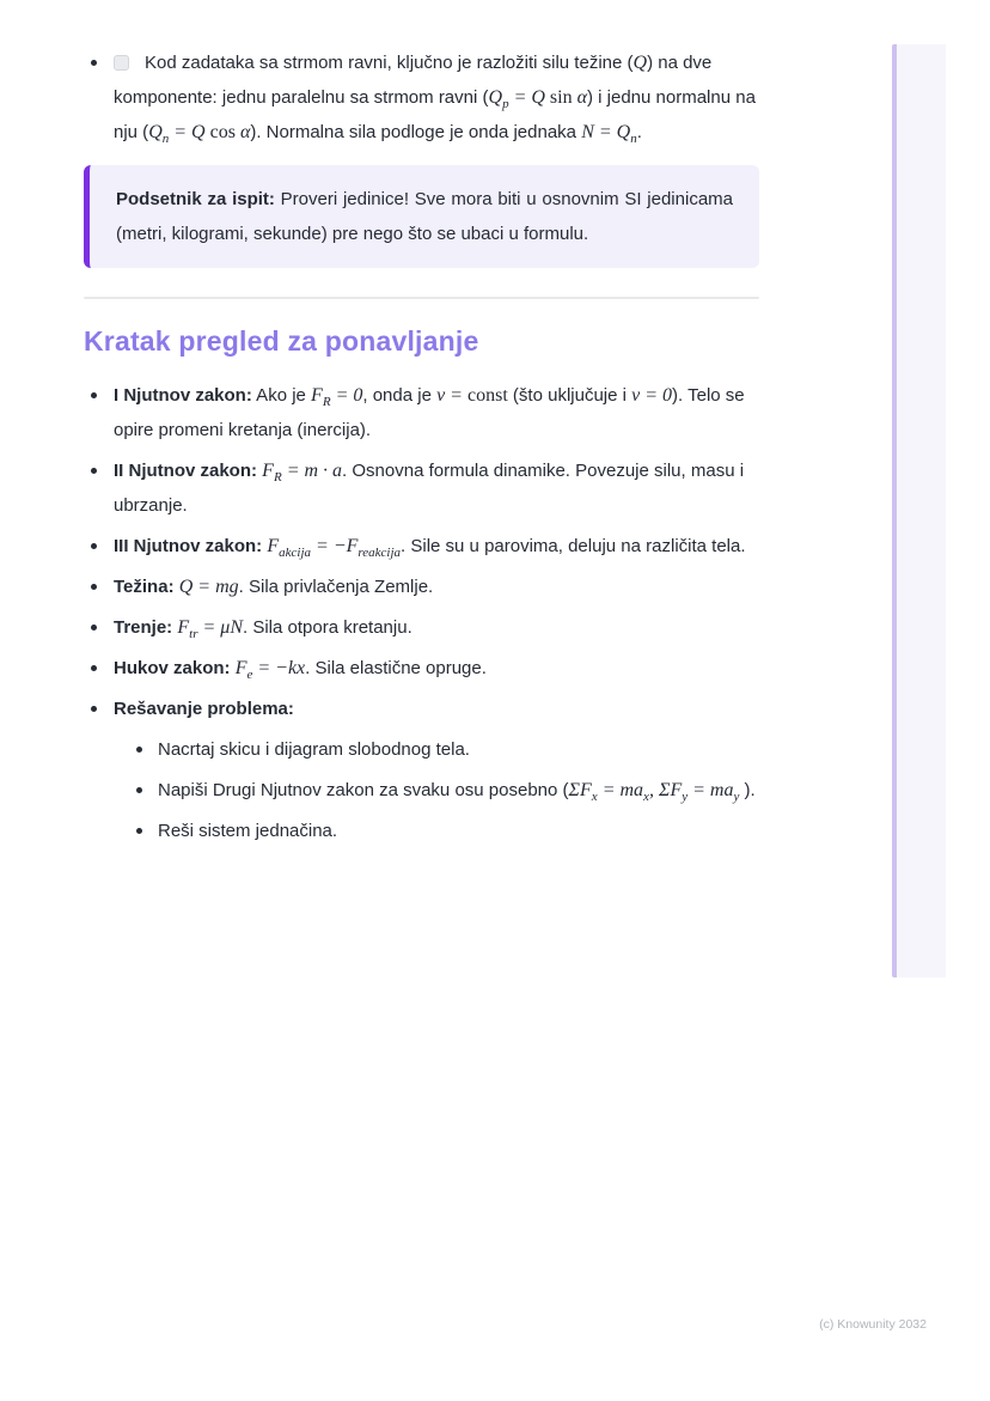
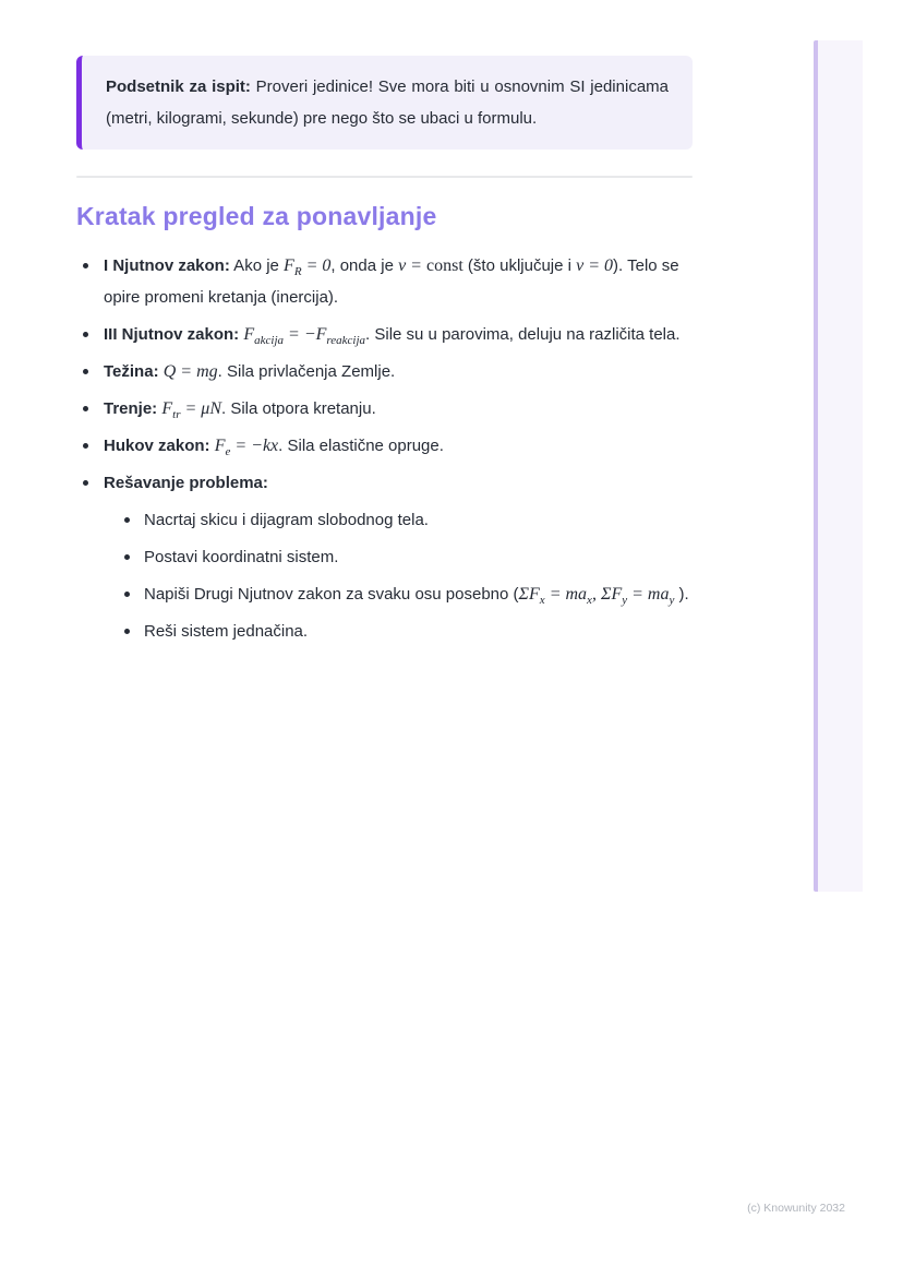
- Kod zadataka sa strmom ravni, ključno je razložiti silu težine (Q) na dve komponente: jednu paralelnu sa strmom ravni (Qp = Q sin α) i jednu normalnu na nju (Qn = Q cos α). Normalna sila podloge je onda jednaka N = Qn.
  Podsetnik za ispit: Proveri jedinice! Sve mora biti u osnovnim SI jedinicama (metri, kilogrami, sekunde) pre nego što se ubaci u formulu.
  Kratak pregled za ponavljanje
  I Njutnov zakon: Ako je FR = 0, onda je v = const (što uključuje i v = 0). Telo se opire promeni kretanja (inercija).
- II Njutnov zakon: FR = m · a. Osnovna formula dinamike. Povezuje silu, masu i ubrzanje.
  III Njutnov zakon: Fakcija = −Freakcija. Sile su u parovima, deluju na različita tela.
  Težina: Q = mg. Sila privlačenja Zemlje.
  Trenje: Ftr = μN. Sila otpora kretanju.
  Hukov zakon: Fe = −kx. Sila elastične opruge.
  Rešavanje problema:
  Nacrtaj skicu i dijagram slobodnog tela.
+ Postavi koordinatni sistem.
  Napiši Drugi Njutnov zakon za svaku osu posebno (ΣFx = max, ΣFy = may ).
  Reši sistem jednačina.
  (c) Knowunity 2032
